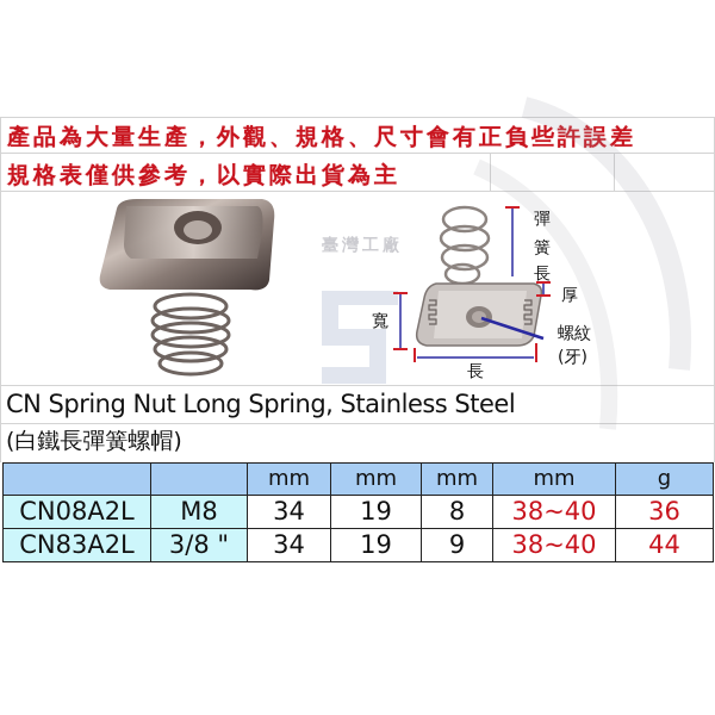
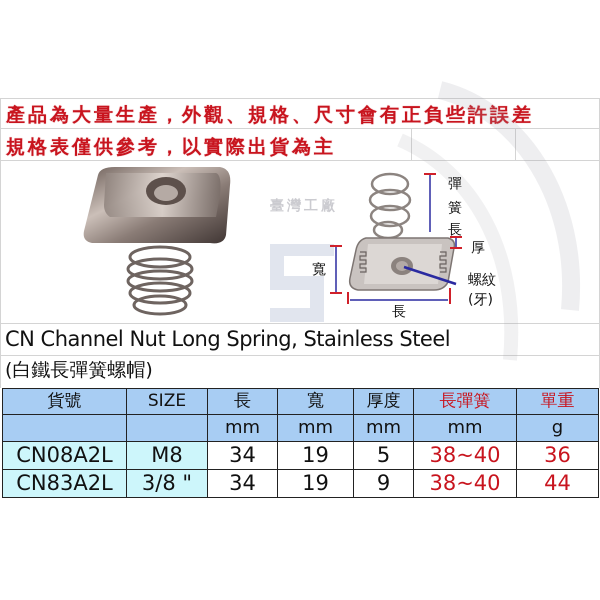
  產品為大量生產，外觀、規格、尺寸會有正負些許誤差
  規格表僅供參考，以實際出貨為主
  臺灣工廠
  彈
  簧
  長
  厚
  寬
  螺紋
  (牙)
  長
- CN Spring Nut Long Spring, Stainless Steel
+ CN Channel Nut Long Spring, Stainless Steel
  (白鐵長彈簧螺帽)
+ 貨號	SIZE	長	寬	厚度	長彈簧	單重
  		mm	mm	mm	mm	g
- CN08A2L	M8	34	19	8	38~40	36
+ CN08A2L	M8	34	19	5	38~40	36
  CN83A2L	3/8 "	34	19	9	38~40	44
